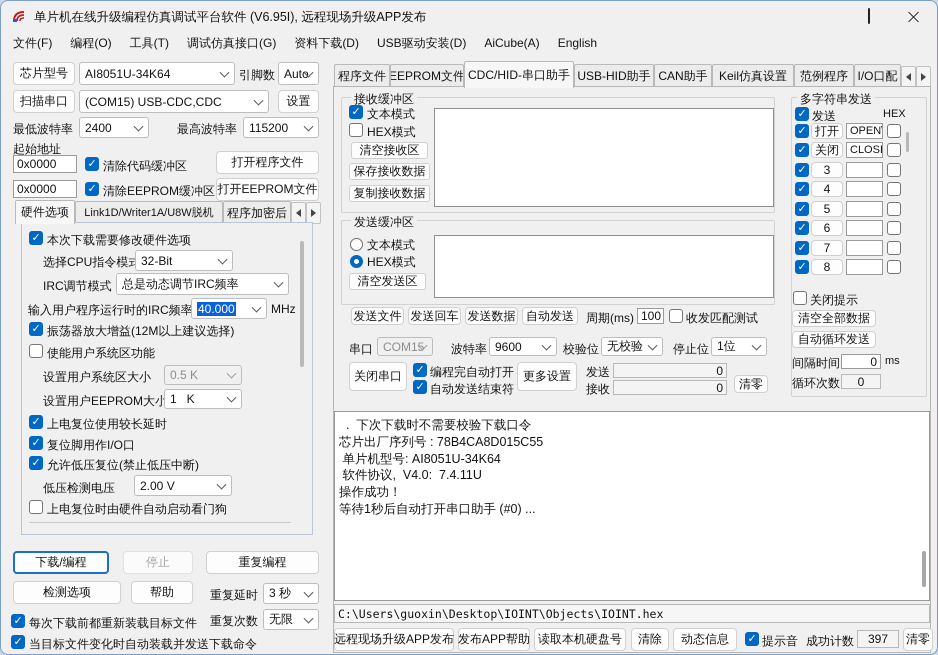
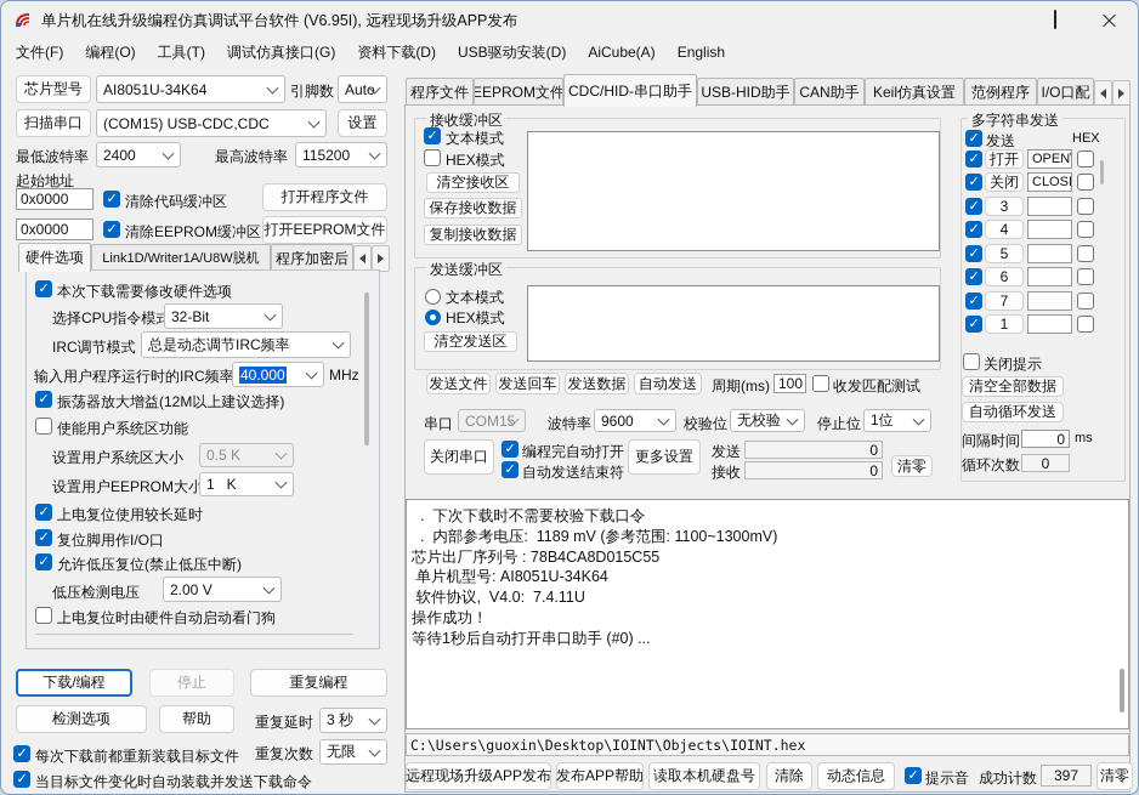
  单片机在线升级编程仿真调试平台软件 (V6.95I), 远程现场升级APP发布
  文件(F)
  编程(O)
  工具(T)
  调试仿真接口(G)
  资料下载(D)
  USB驱动安装(D)
  AiCube(A)
  English
  芯片型号
  AI8051U-34K64
  引脚数
  Auto
  扫描串口
  (COM15) USB-CDC,CDC
  设置
  最低波特率
  2400
  最高波特率
  115200
  起始地址
  0x0000
  清除代码缓冲区
  打开程序文件
  0x0000
  清除EEPROM缓冲区
  打开EEPROM文件
  硬件选项
  Link1D/Writer1A/U8W脱机
  程序加密后
  本次下载需要修改硬件选项
  选择CPU指令模
  32-Bit
  IRC调节模式
  总是动态调节IRC频率
  输入用户程序运行时的IRC频率
  40.000
  MHz
  振荡器放大增益(12M以上建议选择)
  使能用户系统区功能
  设置用户系统区大小
  0.5 K
  设置用户EEPROM大小
  1 K
  上电复位使用较长延时
  复位脚用作I/O口
  允许低压复位(禁止低压中断)
  低压检测电压
  2.00 V
  上电复位时由硬件自动启动看门狗
  下载/编程
  停止
  重复编程
  检测选项
  帮助
  重复延时
  3 秒
  每次下载前都重新装载目标文件
  重复次数
  无限
  当目标文件变化时自动装载并发送下载命令
  程序文件
  EEPROM文件
  CDC/HID-串口助手
  USB-HID助手
  CAN助手
  Keil仿真设置
  范例程序
  I/O口配
  接收缓冲区
  文本模式
  HEX模式
  清空接收区
  保存接收数据
  复制接收数据
  发送缓冲区
  文本模式
  HEX模式
  清空发送区
  发送文件
  发送回车
  发送数据
  自动发送
  周期(ms)
  100
  收发匹配测试
  串口
  COM15
  波特率
  9600
  校验位
  无校验
  停止位
  1位
  关闭串口
  编程完自动打开
  自动发送结束符
  更多设置
  发送
  0
  接收
  0
  清零
  多字符串发送
  发送
  HEX
  打开
  OPEN\
  关闭
  3
  4
  5
  6
  7
- 8
+ 1
  关闭提示
  清空全部数据
  自动循环发送
  间隔时间
  0
  ms
  循环次数
  0
  . 下次下载时不需要校验下载口令
+ . 内部参考电压: 1189 mV (参考范围: 1100~1300mV)
  芯片出厂序列号 : 78B4CA8D015C55
  单片机型号: AI8051U-34K64
  软件协议, V4.0: 7.4.11U
  操作成功！
  等待1秒后自动打开串口助手 (#0) ...
  C:\Users\guoxin\Desktop\IOINT\Objects\IOINT.hex
  远程现场升级APP发布
  发布APP帮助
  读取本机硬盘号
  清除
  动态信息
  提示音
  成功计数
  397
  清零
